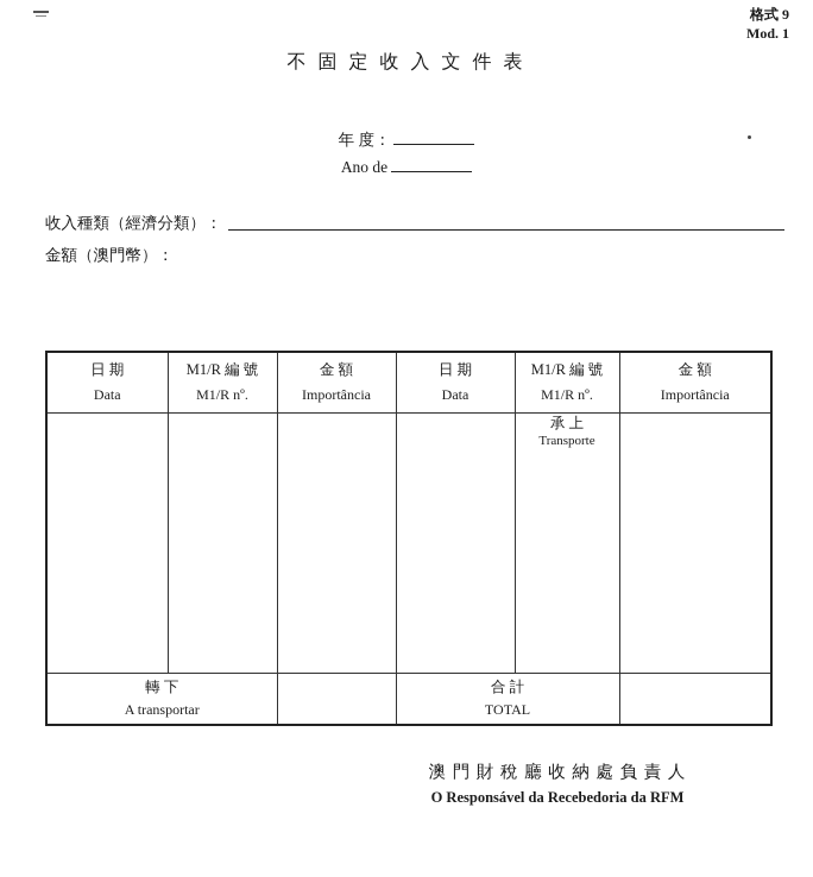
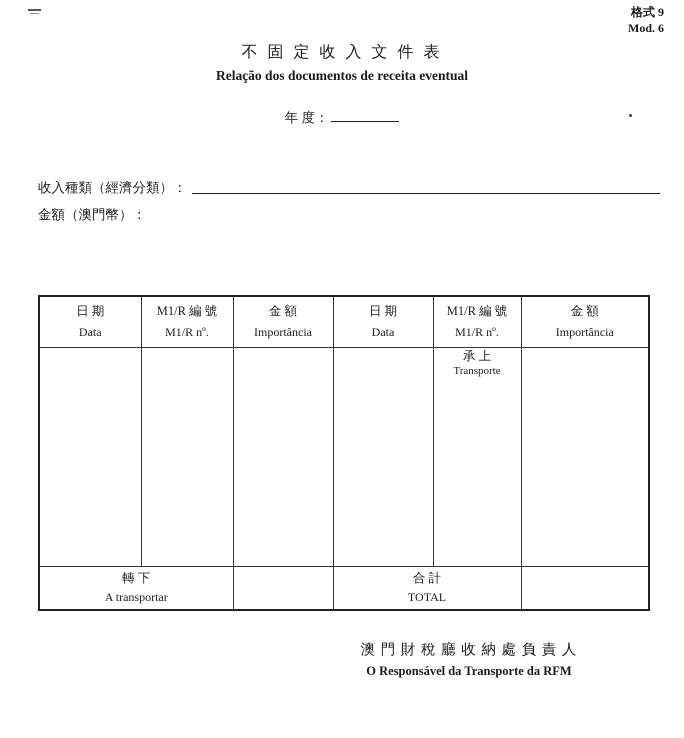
  格式 9
- Mod. 1
+ Mod. 6
  不 固 定 收 入 文 件 表
+ Relação dos documentos de receita eventual
  年 度：
- Ano de
  收入種類（經濟分類）：
  金額（澳門幣）：
  日 期 Data	M1/R 編 號 M1/R nº.	金 額 Importância	日 期 Data	M1/R 編 號 M1/R nº.	金 額 Importância
  				承 上 Transporte
  轉 下 A transportar		合 計 TOTAL
  澳 門 財 稅 廳 收 納 處 負 責 人
- O Responsável da Recebedoria da RFM
+ O Responsável da Transporte da RFM
